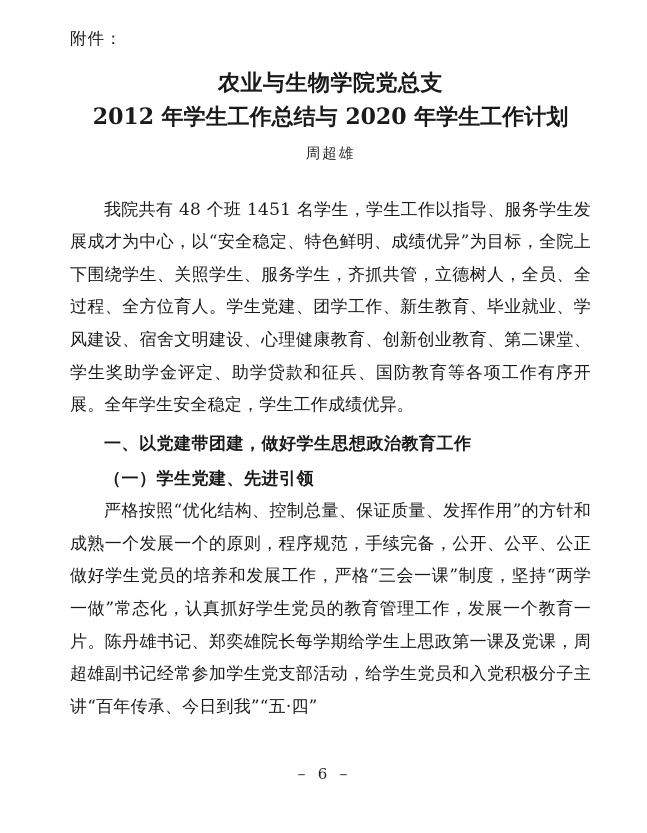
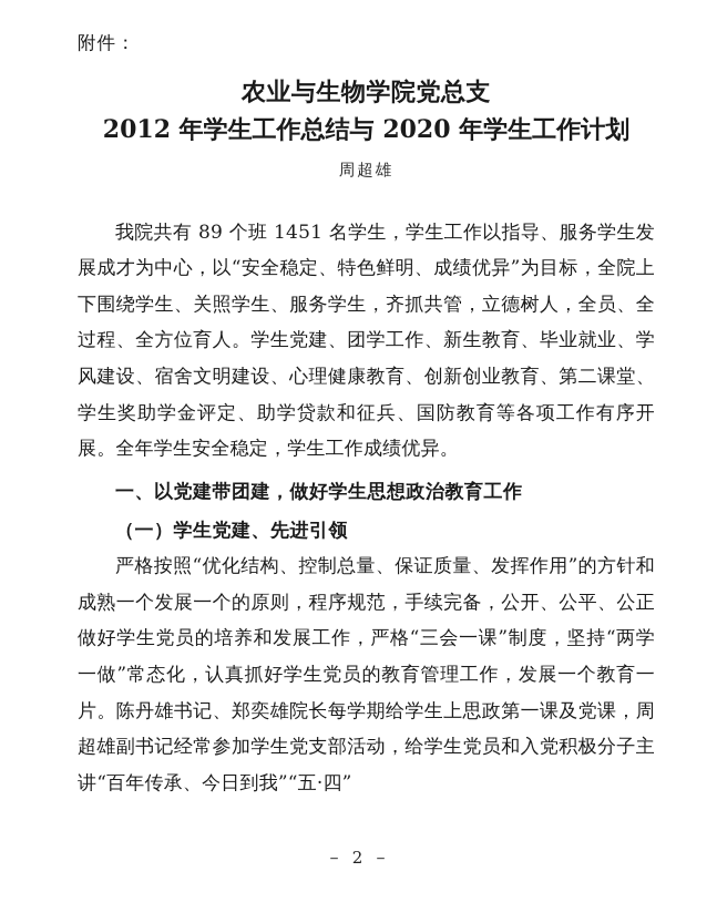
  附件：
  农业与生物学院党总支
  2012 年学生工作总结与 2020 年学生工作计划
  周超雄
- 我院共有 48 个班 1451 名学生，学生工作以指导、服务学生发展成才为中心，以“安全稳定、特色鲜明、成绩优异”为目标，全院上下围绕学生、关照学生、服务学生，齐抓共管，立德树人，全员、全过程、全方位育人。学生党建、团学工作、新生教育、毕业就业、学风建设、宿舍文明建设、心理健康教育、创新创业教育、第二课堂、学生奖助学金评定、助学贷款和征兵、国防教育等各项工作有序开展。全年学生安全稳定，学生工作成绩优异。
+ 我院共有 89 个班 1451 名学生，学生工作以指导、服务学生发展成才为中心，以“安全稳定、特色鲜明、成绩优异”为目标，全院上下围绕学生、关照学生、服务学生，齐抓共管，立德树人，全员、全过程、全方位育人。学生党建、团学工作、新生教育、毕业就业、学风建设、宿舍文明建设、心理健康教育、创新创业教育、第二课堂、学生奖助学金评定、助学贷款和征兵、国防教育等各项工作有序开展。全年学生安全稳定，学生工作成绩优异。
  一、以党建带团建，做好学生思想政治教育工作
  （一）学生党建、先进引领
  严格按照“优化结构、控制总量、保证质量、发挥作用”的方针和成熟一个发展一个的原则，程序规范，手续完备，公开、公平、公正做好学生党员的培养和发展工作，严格“三会一课”制度，坚持“两学一做”常态化，认真抓好学生党员的教育管理工作，发展一个教育一片。陈丹雄书记、郑奕雄院长每学期给学生上思政第一课及党课，周超雄副书记经常参加学生党支部活动，给学生党员和入党积极分子主讲“百年传承、今日到我”“五·四”
- － 6 －
+ － 2 －
